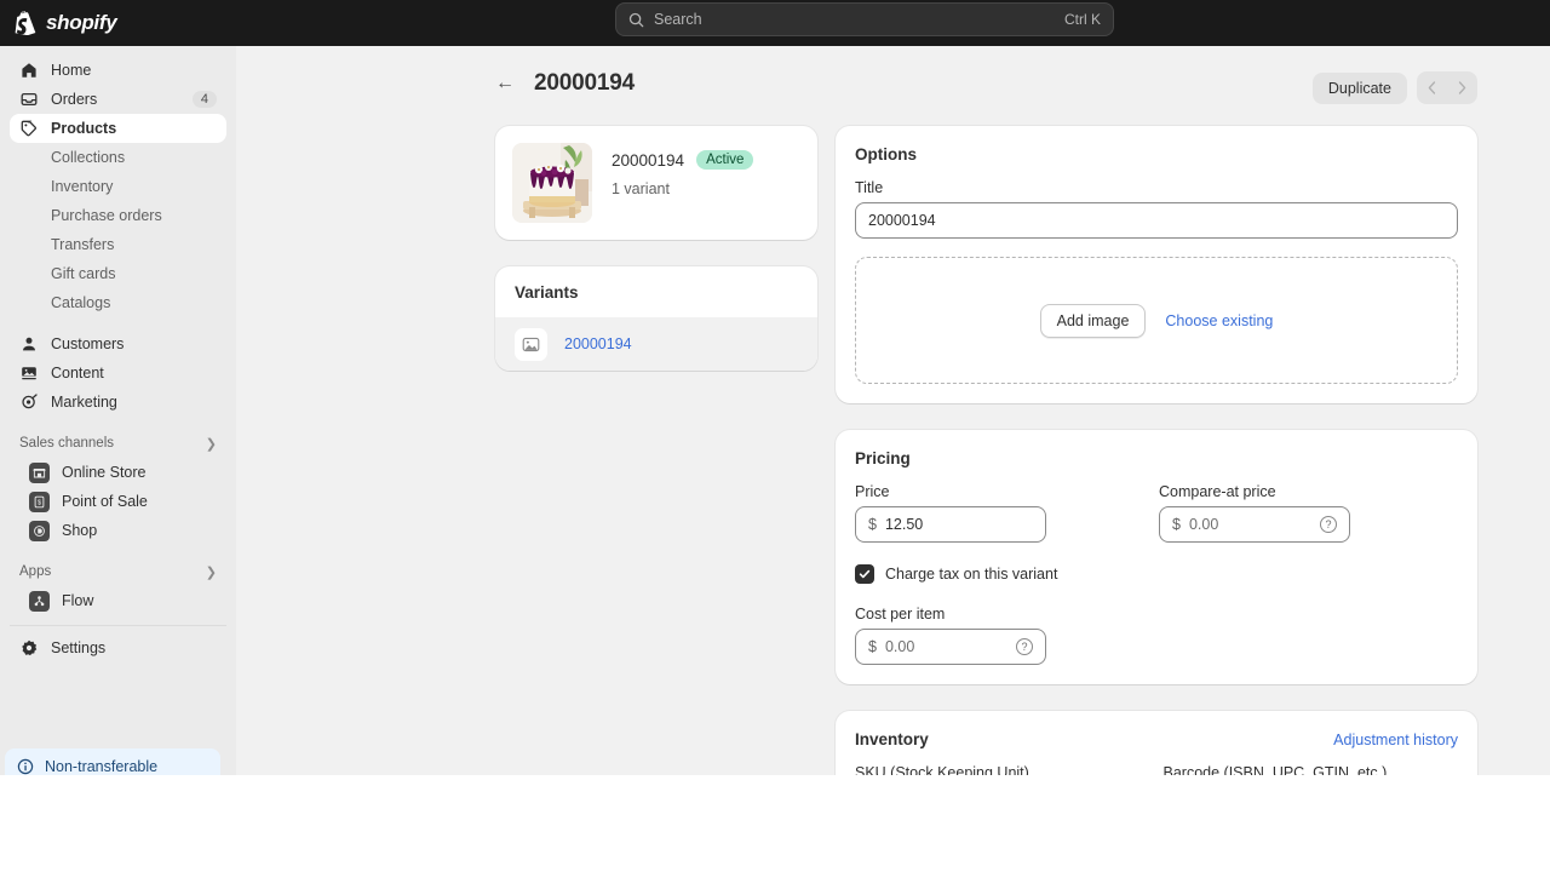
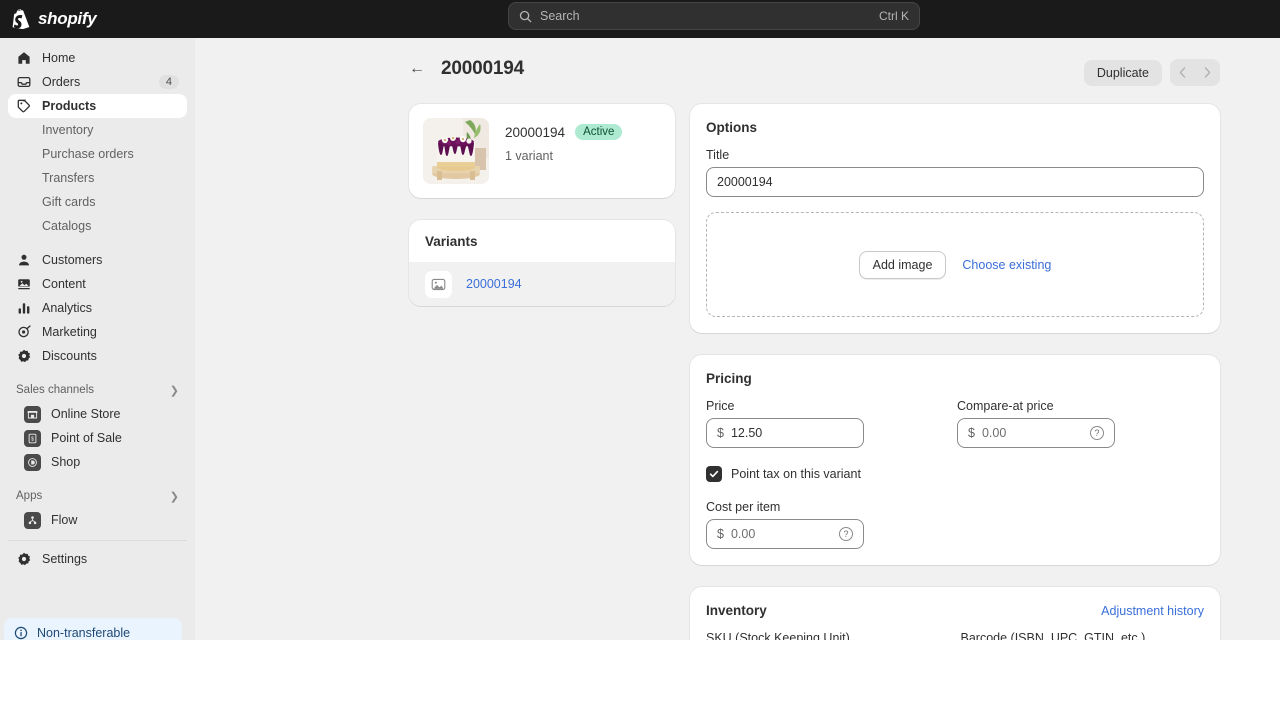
  shopify
  Search
  Ctrl K
  Home
  Orders
  4
  Products
- Collections
  Inventory
  Purchase orders
  Transfers
  Gift cards
  Catalogs
  Customers
  Content
+ Analytics
  Marketing
+ Discounts
  Sales channels
  ❯
  Online Store
  Point of Sale
  Shop
  Apps
  ❯
  Flow
  Settings
  Non-transferable
  ←
  20000194
  Duplicate
  20000194
  Active
  1 variant
  Variants
  20000194
  Options
  Title
  20000194
  Add image
  Choose existing
  Pricing
  Price
  $
  12.50
  Compare-at price
  $
  0.00
  ?
- Charge tax on this variant
+ Point tax on this variant
  Cost per item
  $
  0.00
  ?
  Inventory
  Adjustment history
  SKU (Stock Keeping Unit)
  Barcode (ISBN, UPC, GTIN, etc.)
